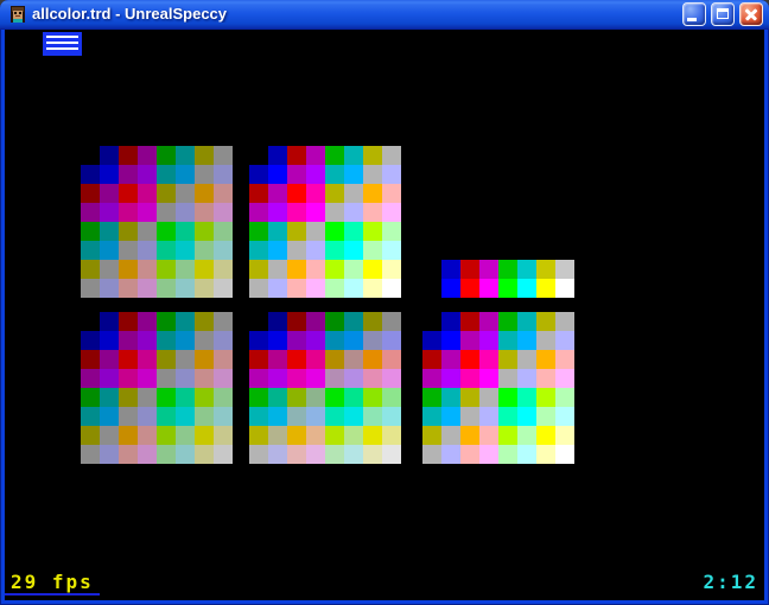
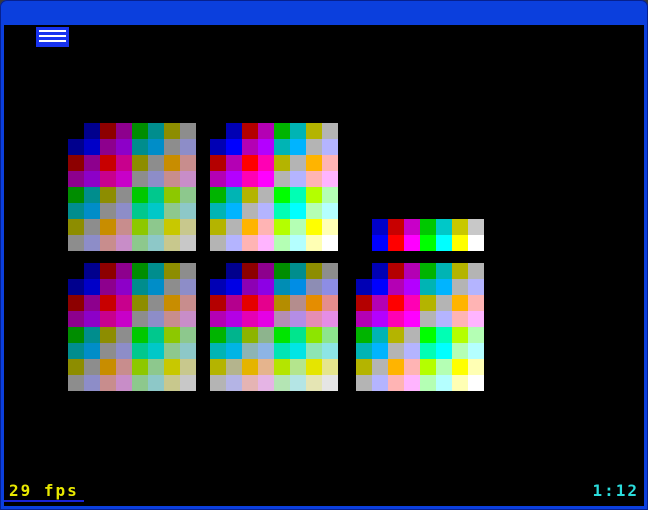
- allcolor.trd - UnrealSpeccy
  29 fps
- 2:12
+ 1:12
